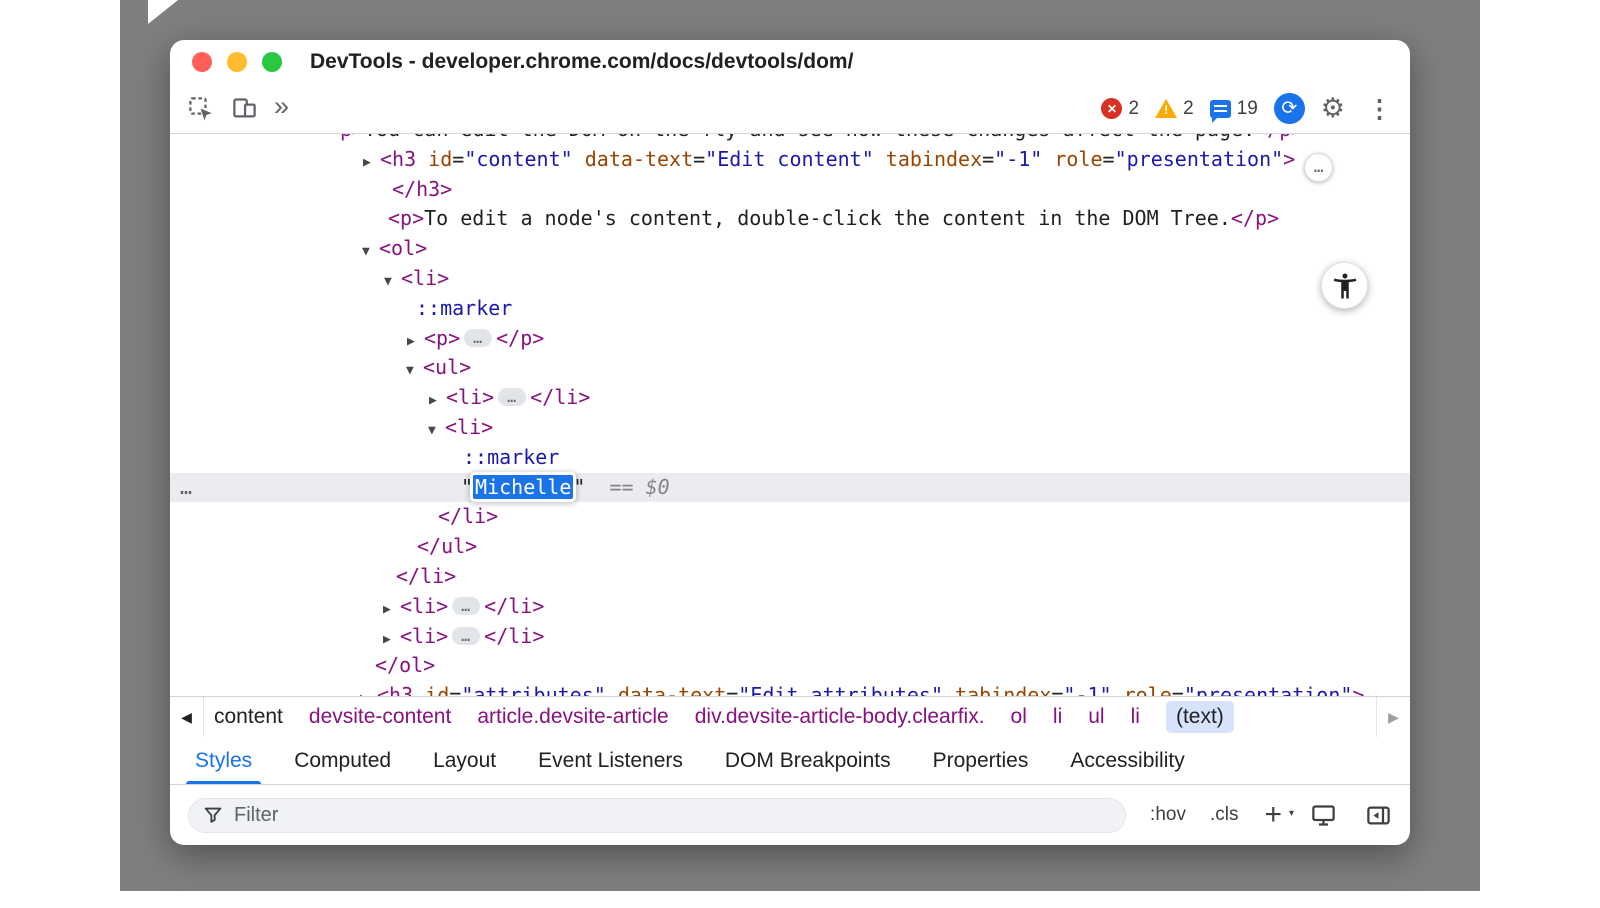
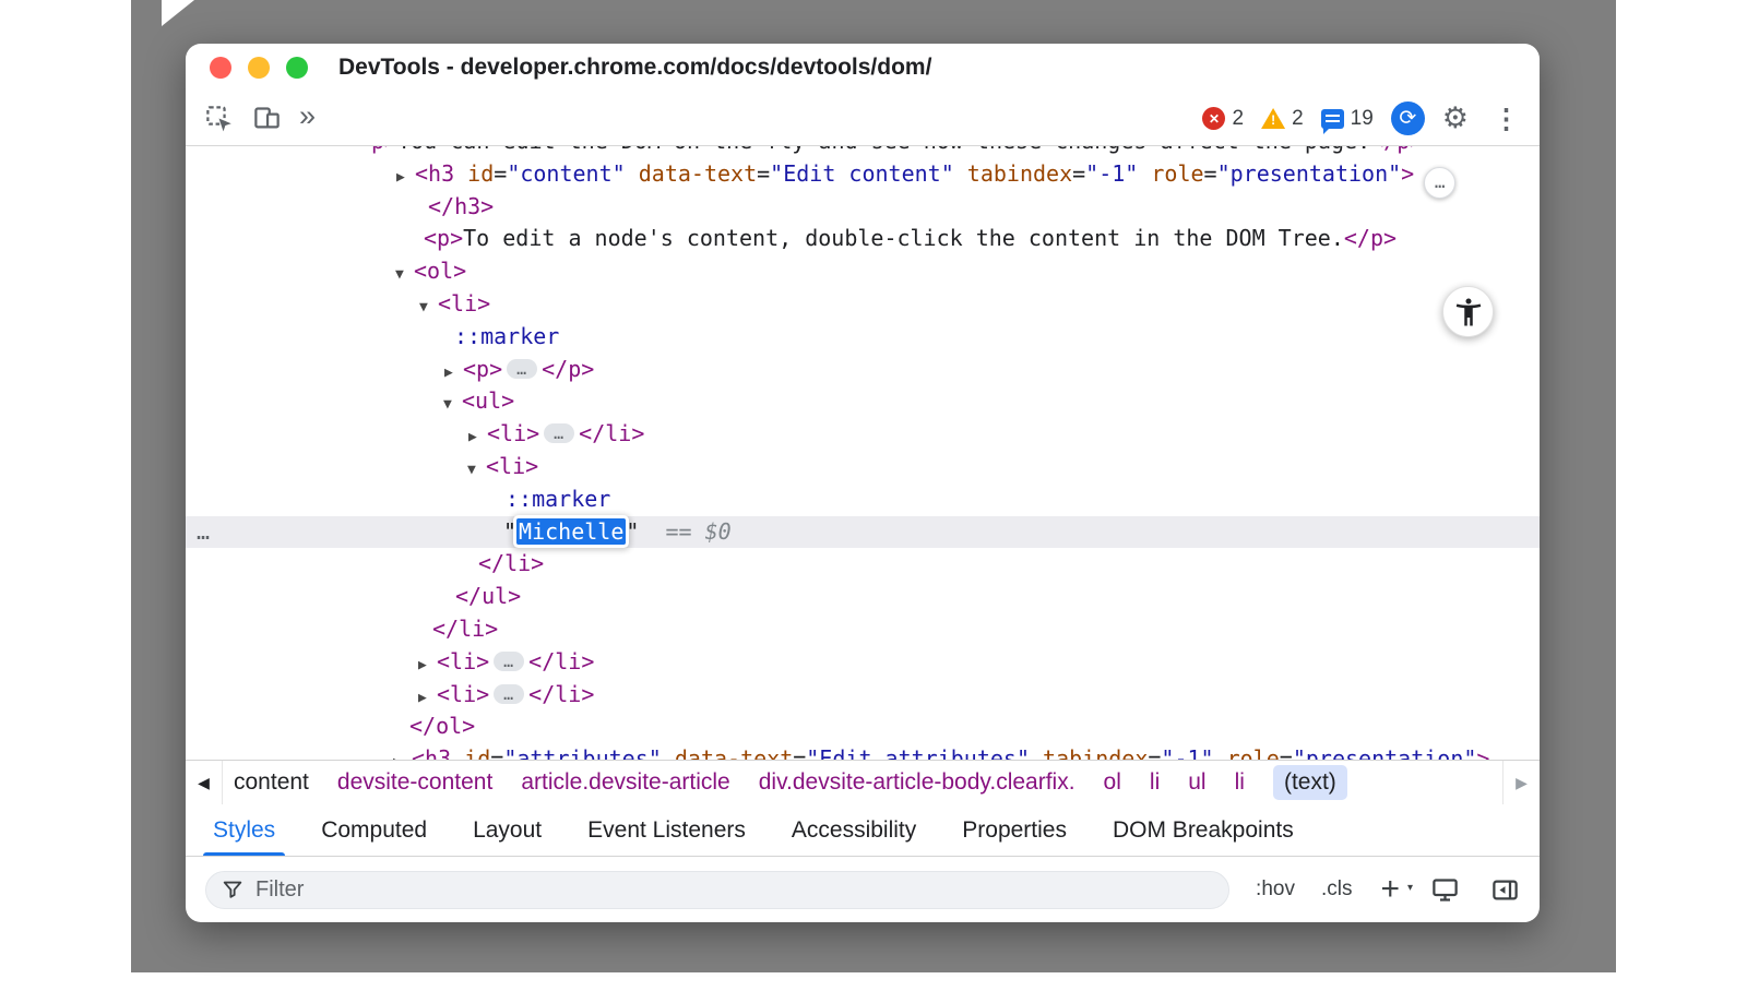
  DevTools - developer.chrome.com/docs/devtools/dom/
  »
  ✕
  2
  !
  2
  19
  ⟳
  ⚙
  ⋮
  ▶ <h3 id="content" data-text="Edit content" tabindex="-1" role="presentation"> …
  </h3>
  <p>To edit a node's content, double-click the content in the DOM Tree.</p>
  ▼ <ol>
  ▼ <li>
  ::marker
  ▶ <p> … </p>
  ▼ <ul>
  ▶ <li> … </li>
  ▼ <li>
  ::marker
  …
  "Michelle" == $0
  </li>
  </ul>
  </li>
  ▶ <li> … </li>
  ▶ <li> … </li>
  </ol>
  <h3 id="attributes" data-text="Edit attributes" tabindex="-1" role="presentation">
  ◀
  content
  devsite-content
  article.devsite-article
  div.devsite-article-body.clearfix.
  ol
  li
  ul
  li
  (text)
  ▶
  Styles
  Computed
  Layout
  Event Listeners
- DOM Breakpoints
+ Accessibility
  Properties
- Accessibility
+ DOM Breakpoints
  Filter
  :hov
  .cls
  +
  ▾
